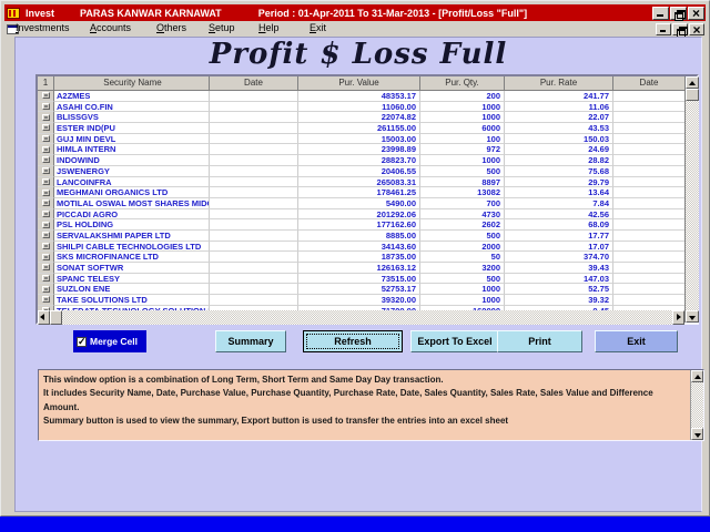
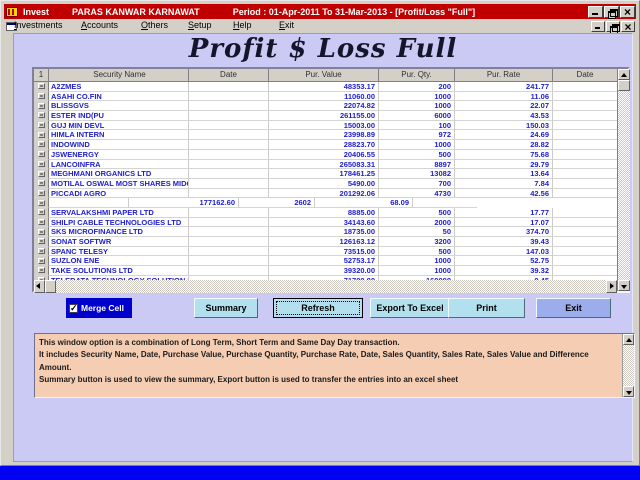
  Invest
  PARAS KANWAR KARNAWAT
  Period : 01-Apr-2011 To 31-Mar-2013 - [Profit/Loss "Full"]
  Investments
  Accounts
  Others
  Setup
  Help
  Exit
  Profit $ Loss Full
  1
  Security Name
  Date
  Pur. Value
  Pur. Qty.
  Pur. Rate
  Date
  A2ZMES
  48353.17
  200
  241.77
  ASAHI CO.FIN
  11060.00
  1000
  11.06
  BLISSGVS
  22074.82
  1000
  22.07
  ESTER IND(PU
  261155.00
  6000
  43.53
  GUJ MIN DEVL
  15003.00
  100
  150.03
  HIMLA INTERN
  23998.89
  972
  24.69
  INDOWIND
  28823.70
  1000
  28.82
  JSWENERGY
  20406.55
  500
  75.68
  LANCOINFRA
  265083.31
  8897
  29.79
  MEGHMANI ORGANICS LTD
  178461.25
  13082
  13.64
  MOTILAL OSWAL MOST SHARES MID
  5490.00
  700
  7.84
  PICCADI AGRO
  201292.06
  4730
  42.56
- PSL HOLDING
  177162.60
  2602
  68.09
  SERVALAKSHMI PAPER LTD
  8885.00
  500
  17.77
  SHILPI CABLE TECHNOLOGIES LTD
  34143.60
  2000
  17.07
  SKS MICROFINANCE LTD
  18735.00
  50
  374.70
  SONAT SOFTWR
  126163.12
  3200
  39.43
  SPANC TELESY
  73515.00
  500
  147.03
  SUZLON ENE
  52753.17
  1000
  52.75
  TAKE SOLUTIONS LTD
  39320.00
  1000
  39.32
  Merge Cell
  Summary
  Refresh
  Export To Excel
  Print
  Exit
  This window option is a combination of Long Term, Short Term and Same Day Day transaction.
  It includes Security Name, Date, Purchase Value, Purchase Quantity, Purchase Rate, Date, Sales Quantity, Sales Rate, Sales Value and Difference Amount.
  Summary button is used to view the summary, Export button is used to transfer the entries into an excel sheet
